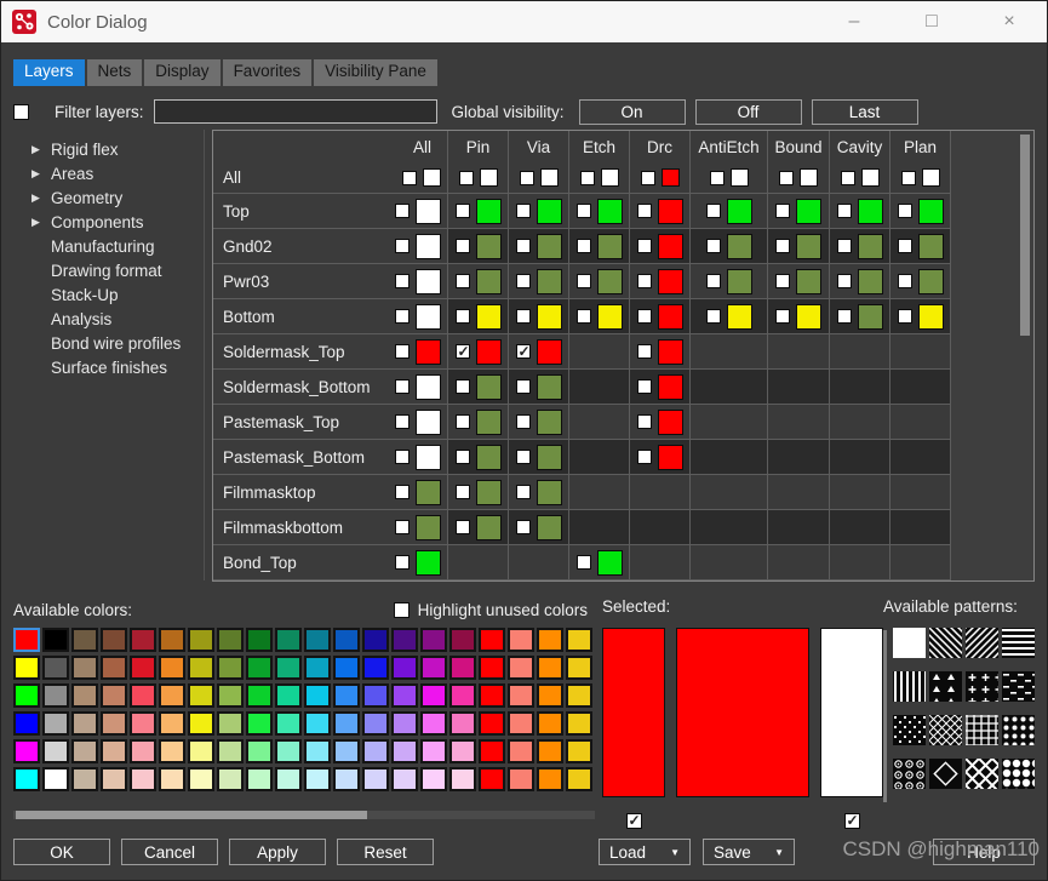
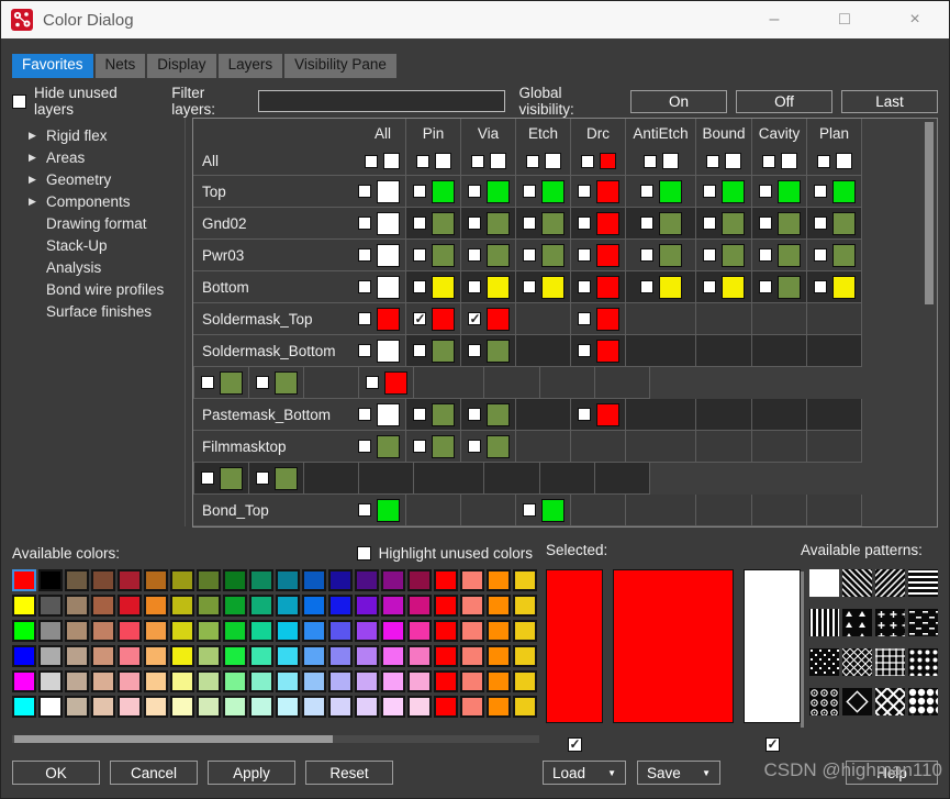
  Color Dialog
  –
  □
  ×
- Layers
+ Favorites
  Nets
  Display
- Favorites
+ Layers
  Visibility Pane
+ Hide unused layers
  Filter layers:
  Global visibility:
  On
  Off
  Last
  ▶
  Rigid flex
  ▶
  Areas
  ▶
  Geometry
  ▶
  Components
- Manufacturing
  Drawing format
  Stack-Up
  Analysis
  Bond wire profiles
  Surface finishes
  All
  Pin
  Via
  Etch
  Drc
  AntiEtch
  Bound
  Cavity
  Plan
  All
  Top
  Gnd02
  Pwr03
  Bottom
  Soldermask_Top
  Soldermask_Bottom
- Pastemask_Top
  Pastemask_Bottom
  Filmmasktop
- Filmmaskbottom
  Bond_Top
  Available colors:
  Highlight unused colors
  Selected:
  Available patterns:
  OK
  Cancel
  Apply
  Reset
  Load
  ▼
  Save
  ▼
  Help
  CSDN @highman110
